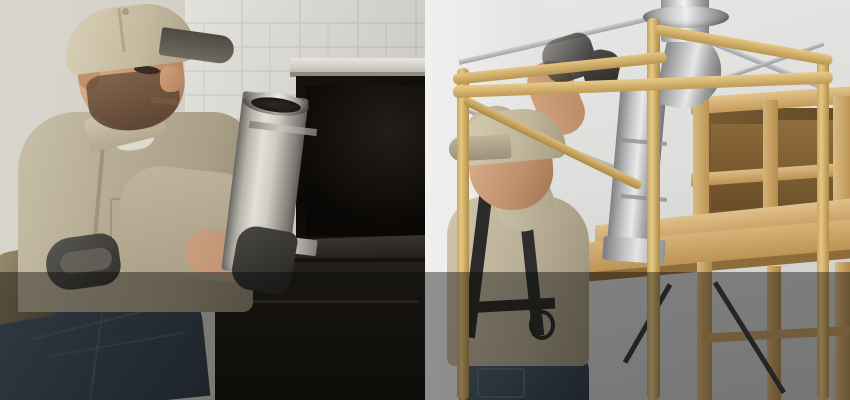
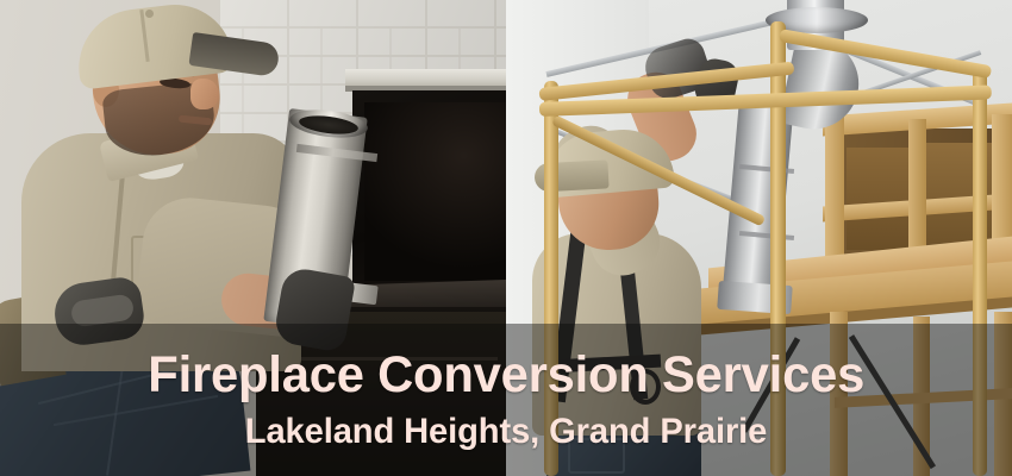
+ Fireplace Conversion Services
+ Lakeland Heights, Grand Prairie
